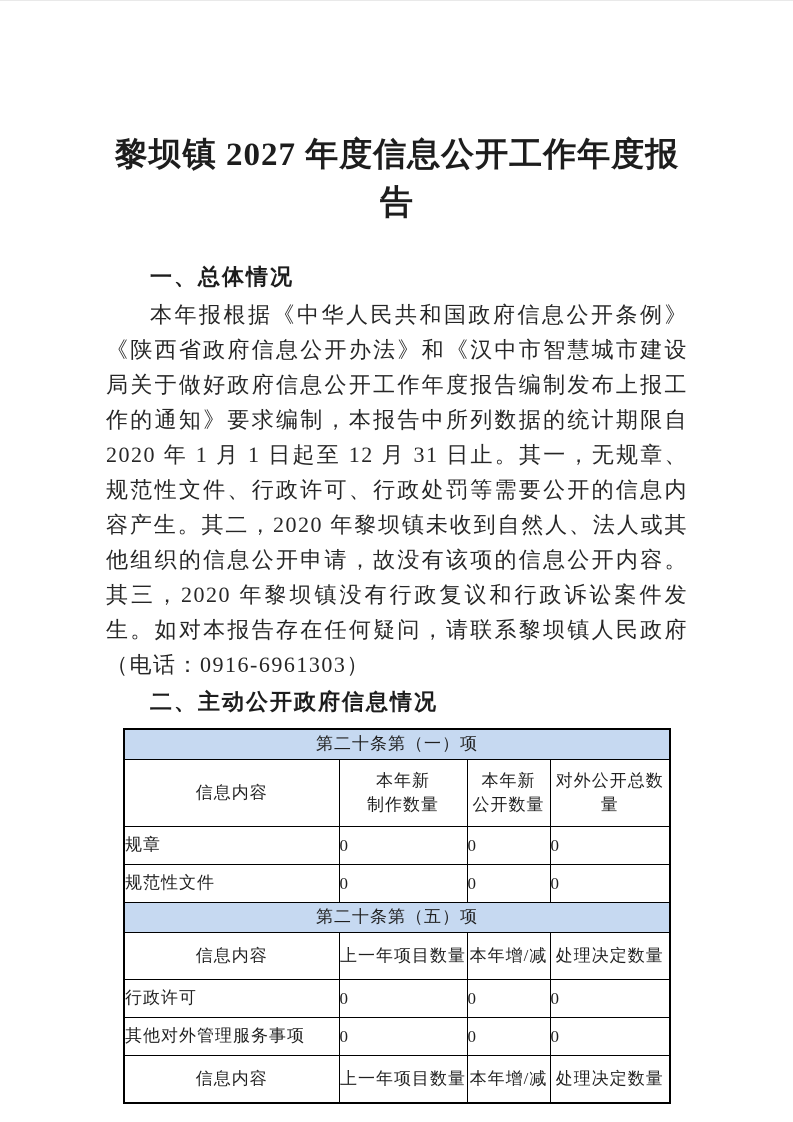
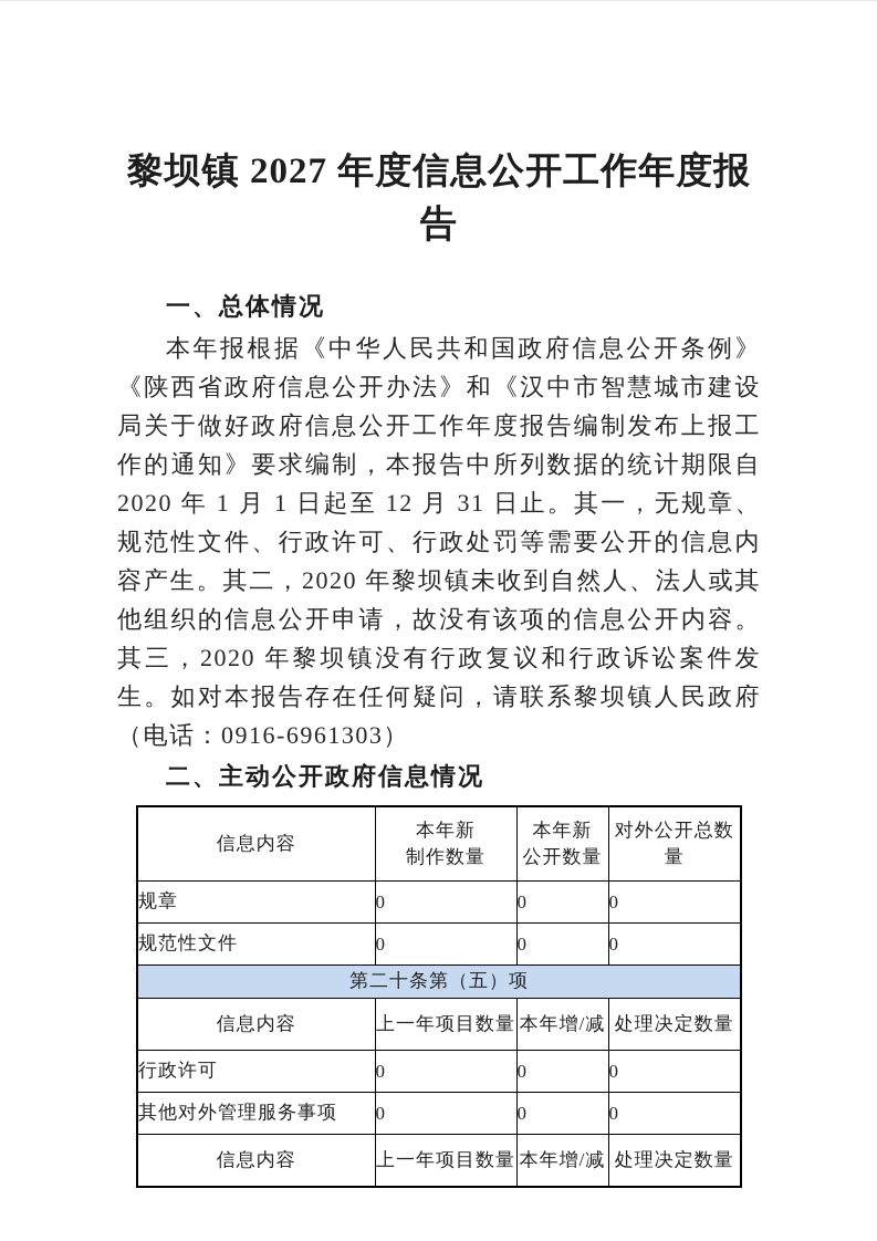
  黎坝镇 2027 年度信息公开工作年度报告
  一、总体情况
  本年报根据《中华人民共和国政府信息公开条例》《陕西省政府信息公开办法》和《汉中市智慧城市建设局关于做好政府信息公开工作年度报告编制发布上报工作的通知》要求编制，本报告中所列数据的统计期限自 2020 年 1 月 1 日起至 12 月 31 日止。其一，无规章、规范性文件、行政许可、行政处罚等需要公开的信息内容产生。其二，2020 年黎坝镇未收到自然人、法人或其他组织的信息公开申请，故没有该项的信息公开内容。其三，2020 年黎坝镇没有行政复议和行政诉讼案件发生。如对本报告存在任何疑问，请联系黎坝镇人民政府（电话：0916-6961303）
  二、主动公开政府信息情况
- 第二十条第（一）项
  信息内容	本年新 制作数量	本年新 公开数量	对外公开总数量
  规章	0	0	0
  规范性文件	0	0	0
  第二十条第（五）项
  信息内容	上一年项目数量	本年增/减	处理决定数量
  行政许可	0	0	0
  其他对外管理服务事项	0	0	0
  信息内容	上一年项目数量	本年增/减	处理决定数量
